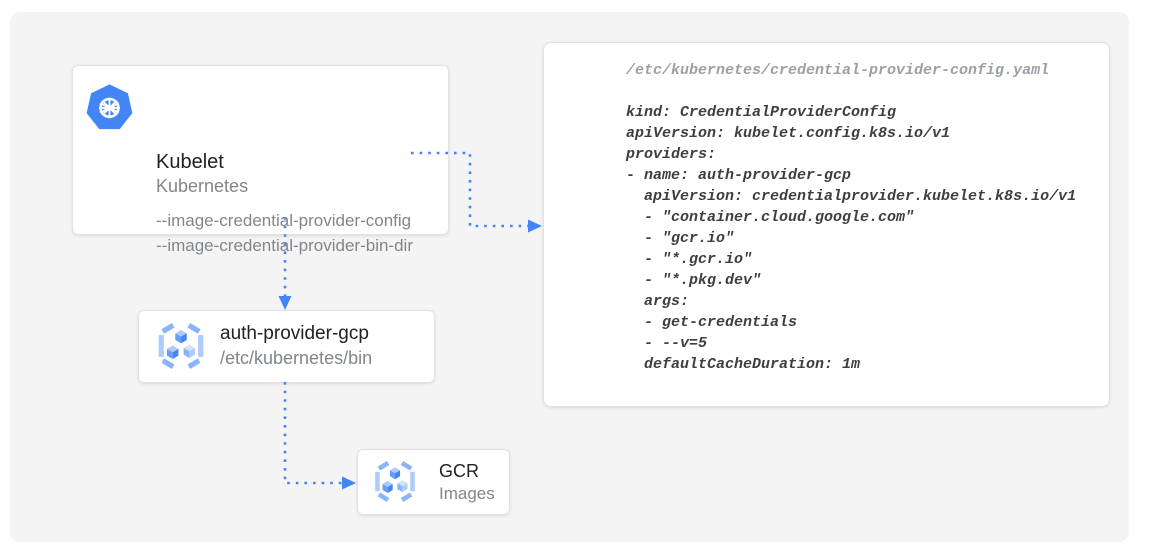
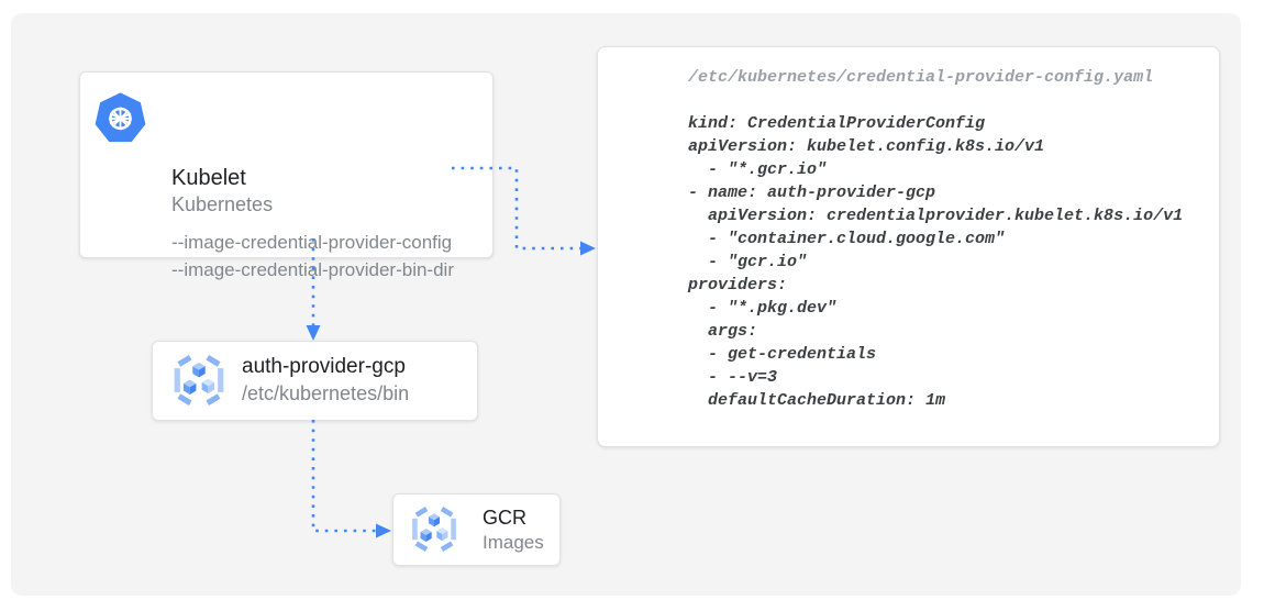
  Kubelet
  Kubernetes
  --image-credential-provider-config
  --image-credential-provider-bin-dir
  auth-provider-gcp
  /etc/kubernetes/bin
  GCR
  Images
  /etc/kubernetes/credential-provider-config.yaml
  kind: CredentialProviderConfig
  apiVersion: kubelet.config.k8s.io/v1
- providers:
+ - "*.gcr.io"
  - name: auth-provider-gcp
  apiVersion: credentialprovider.kubelet.k8s.io/v1
  - "container.cloud.google.com"
  - "gcr.io"
- - "*.gcr.io"
+ providers:
  - "*.pkg.dev"
  args:
  - get-credentials
- - --v=5
+ - --v=3
  defaultCacheDuration: 1m
